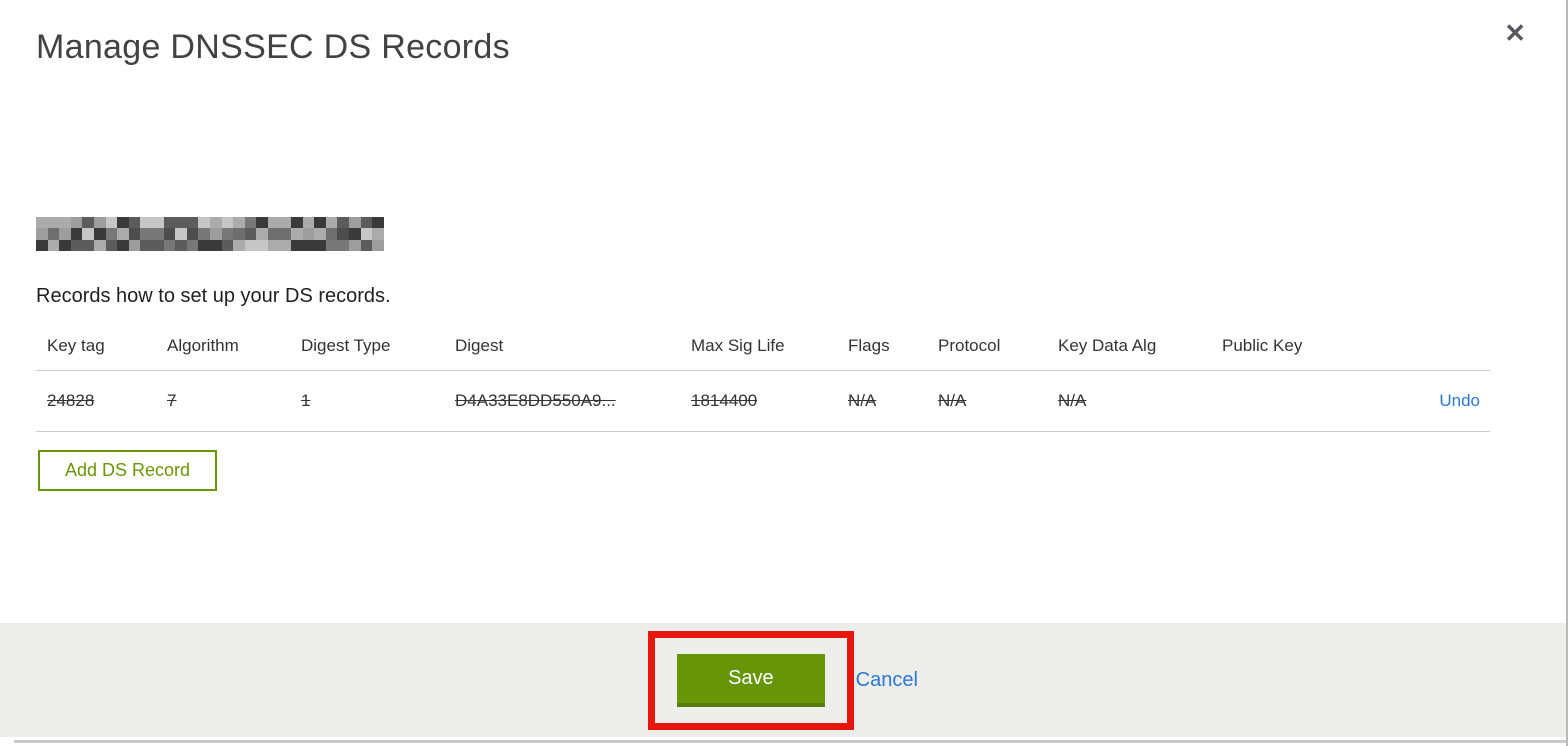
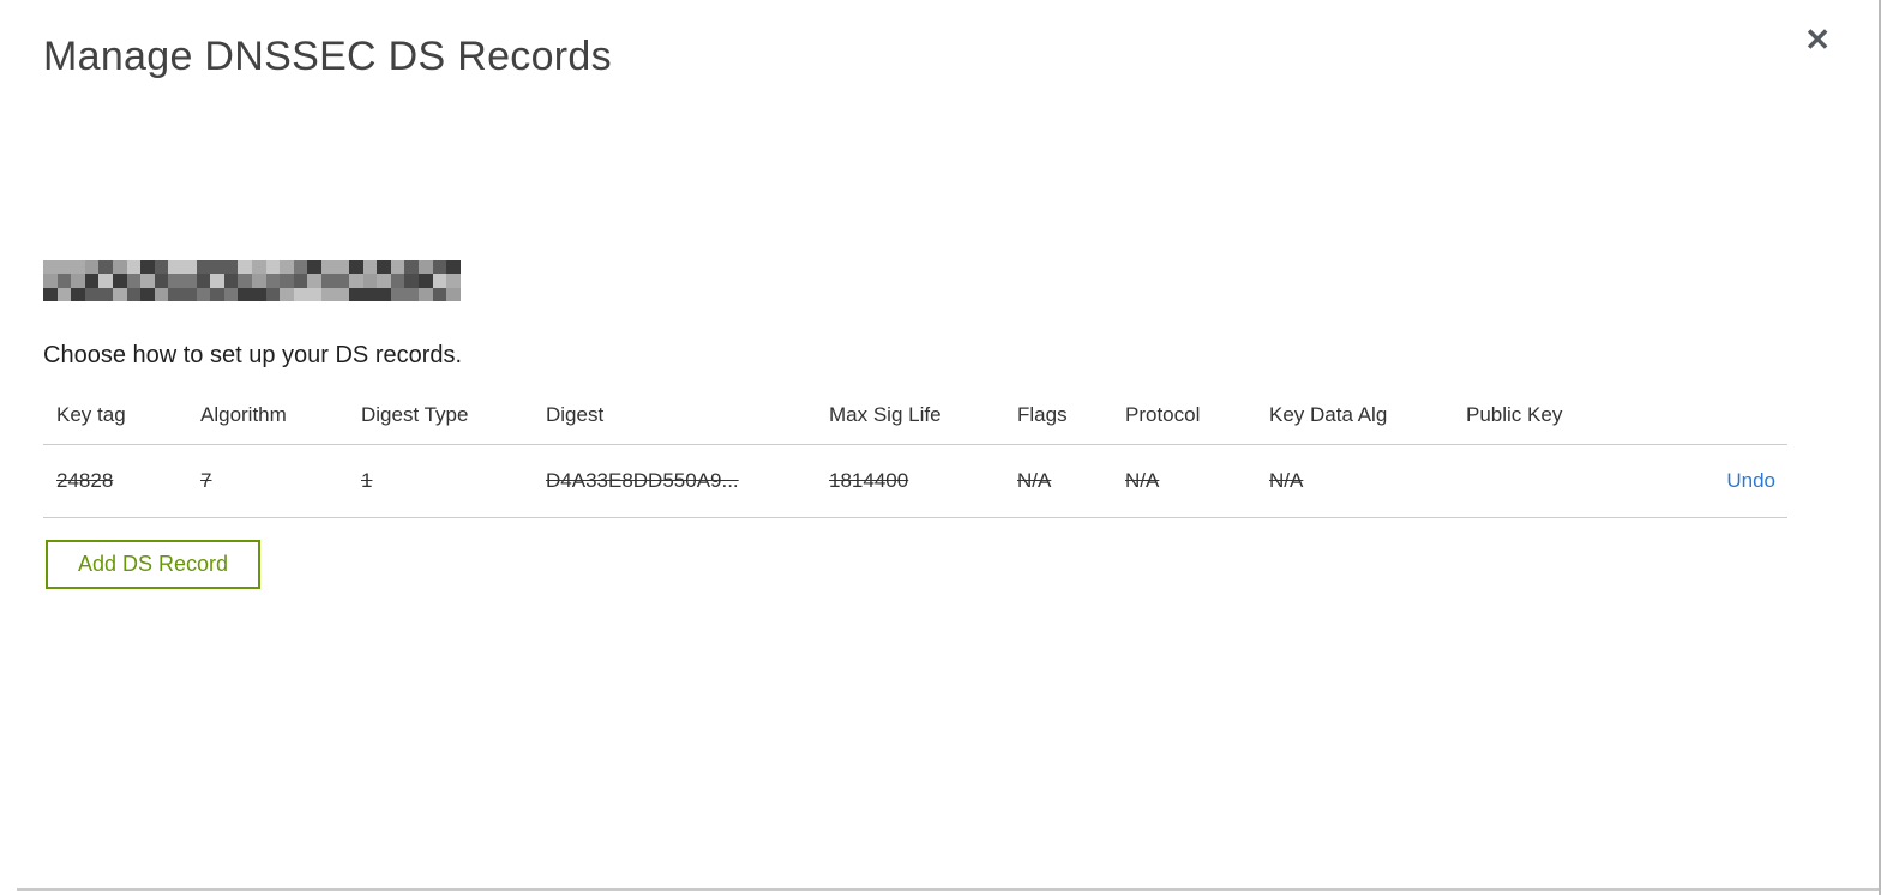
  Manage DNSSEC DS Records
  ✕
- Records how to set up your DS records.
+ Choose how to set up your DS records.
  Key tag	Algorithm	Digest Type	Digest	Max Sig Life	Flags	Protocol	Key Data Alg	Public Key
  24828	7	1	D4A33E8DD550A9...	1814400	N/A	N/A	N/A		Undo
  Add DS Record
- Save
- Cancel
